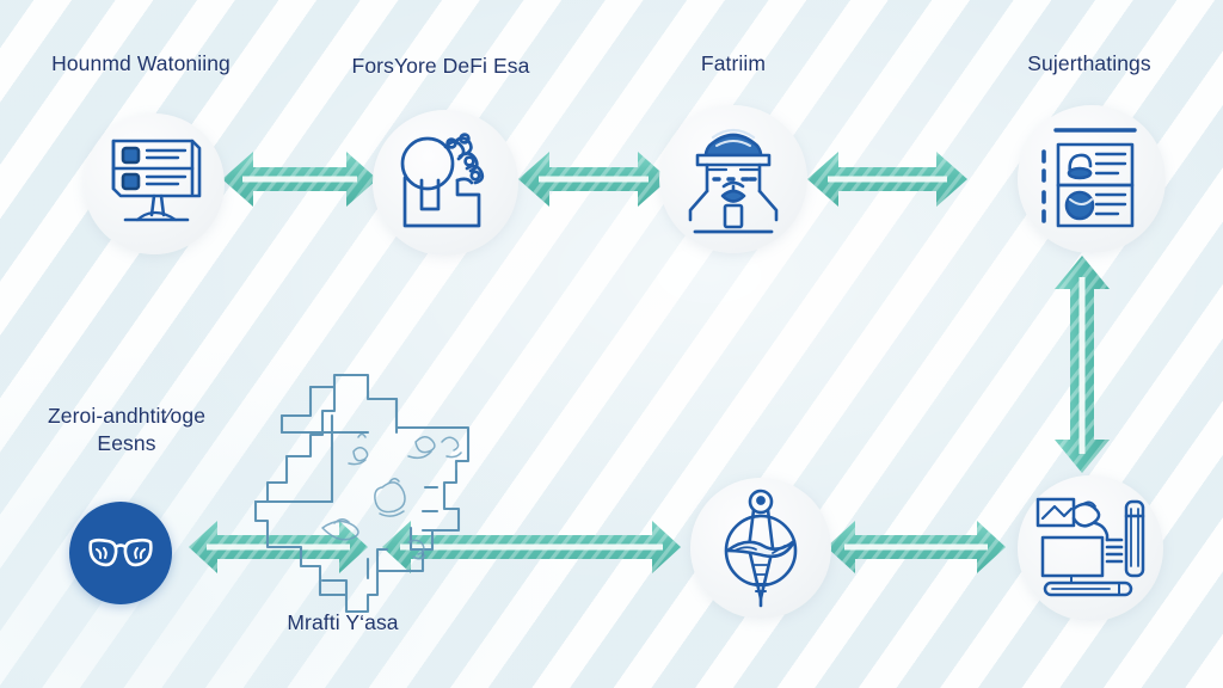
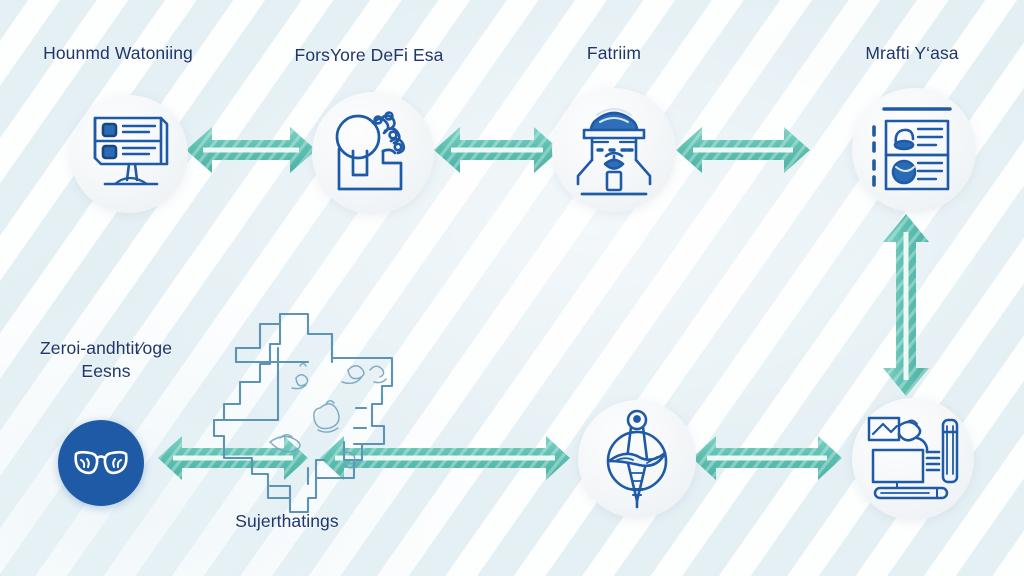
  Hounmd Watoniing
  ForsYore DeFi Esa
  Fatriim
- Sujerthatings
+ Mrafti Y‘asa
  Zeroi-andhtit⁄oge
  Eesns
- Mrafti Y‘asa
+ Sujerthatings
